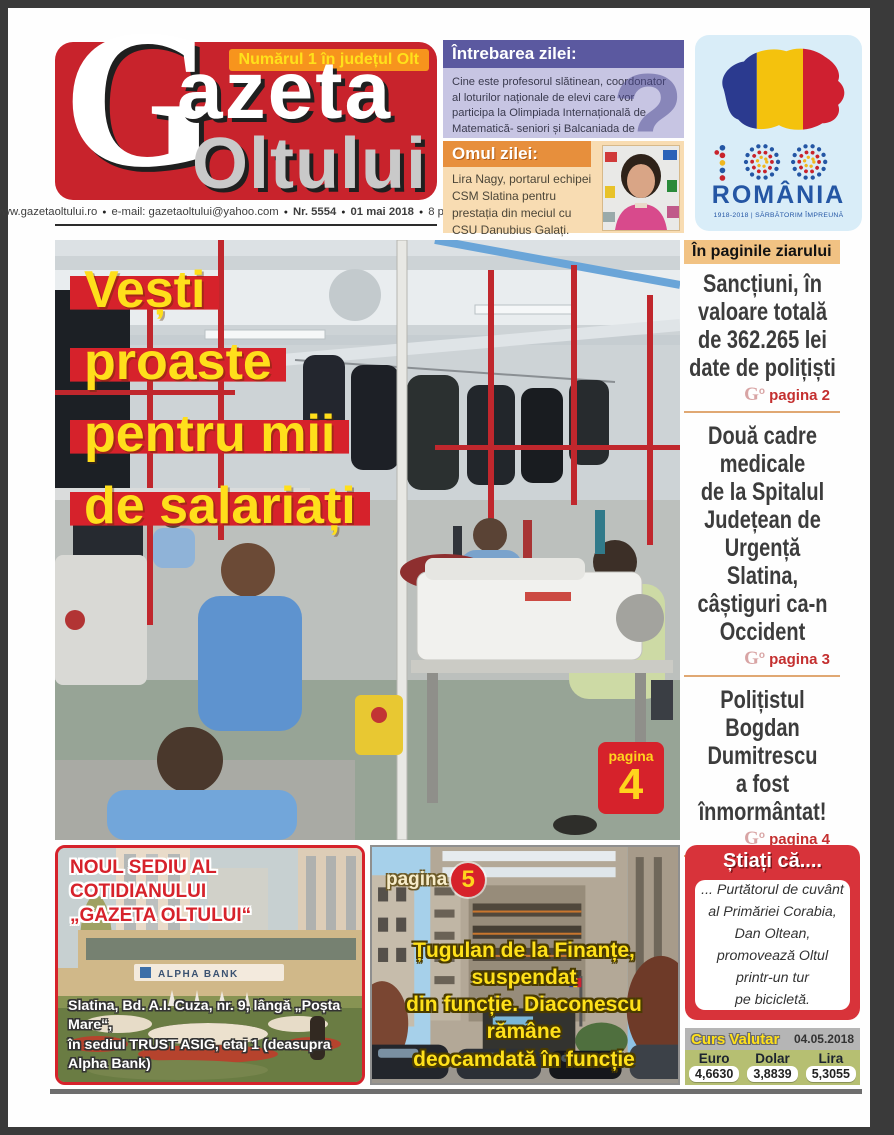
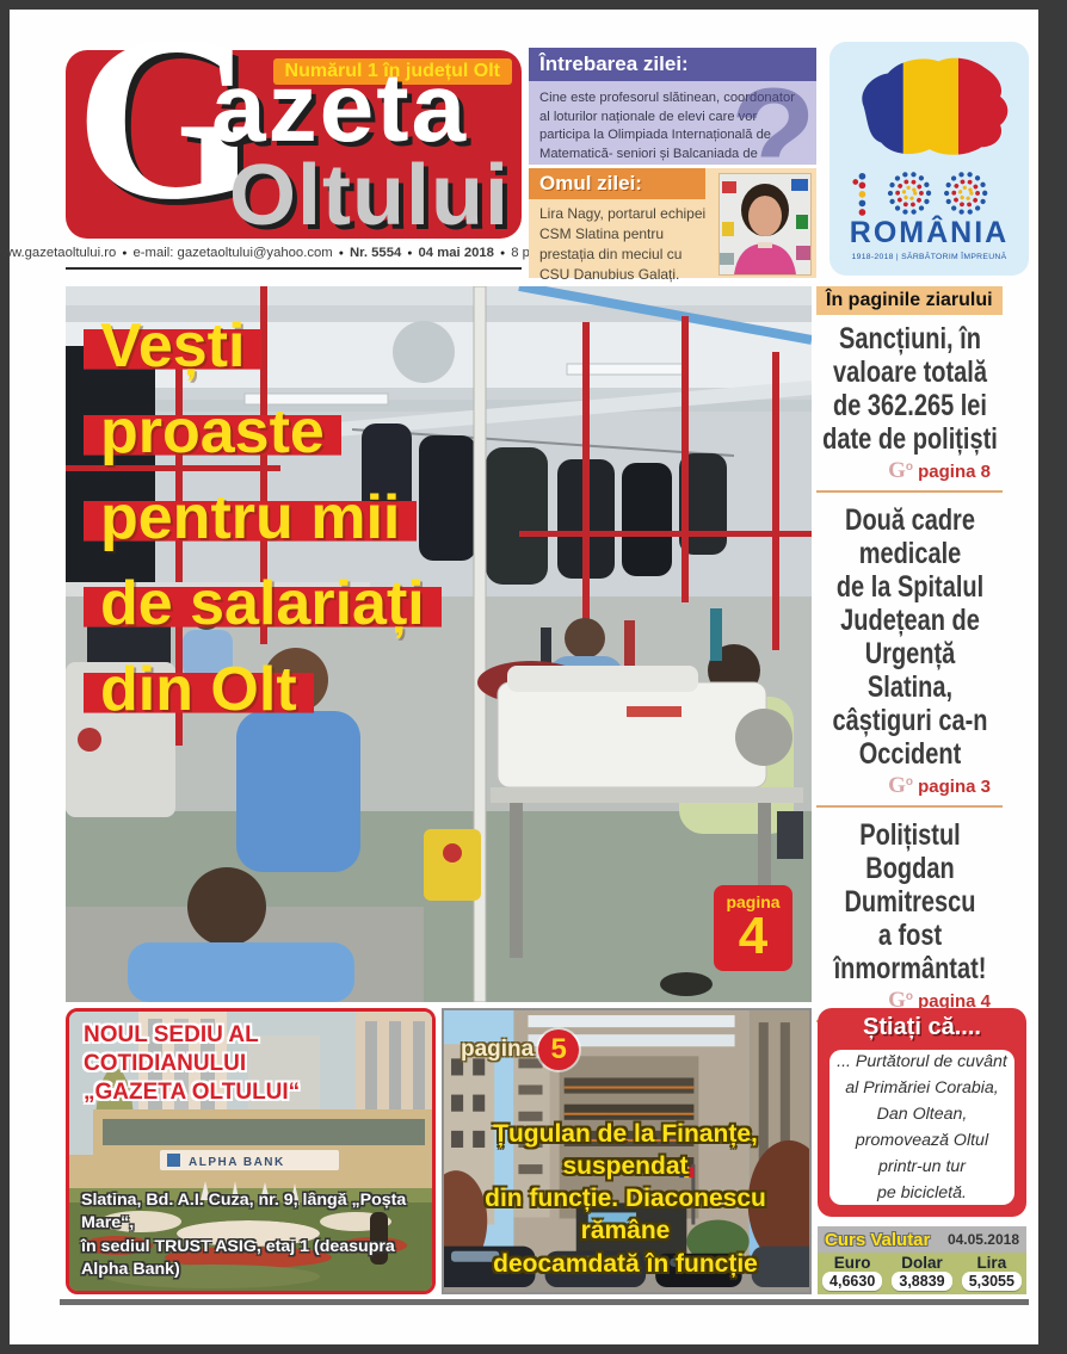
  Numărul 1 în județul Olt
  G
  azeta
  Oltului
  ww.gazetaoltului.ro
  e-mail: gazetaoltului@yahoo.com
  Nr. 5554
- 01 mai 2018
+ 04 mai 2018
  Întrebarea zilei:
  ?
  Cine este profesorul slătinean, coordonator al loturilor naționale de elevi care vor participa la Olimpiada Internațională de Matematică- seniori și Balcaniada de
  Omul zilei:
  Lira Nagy, portarul echipei CSM Slatina pentru prestația din meciul cu CSU Danubius Galați.
  ROMÂNIA
  Vești
  proaste
  pentru mii
  de salariați
+ din Olt
  pagina
  4
  În paginile ziarului
  Sancțiuni, în
  valoare totală
  de 362.265 lei
  date de polițiști
- Go pagina 2
+ Go pagina 8
  Două cadre
  medicale
  de la Spitalul
  Județean de
  Urgență
  Slatina,
  câștiguri ca-n
  Occident
  Go pagina 3
  Polițistul
  Bogdan
  Dumitrescu
  a fost
  înmormântat!
  Go pagina 4
  ALPHA BANK
  NOUL SEDIU AL COTIDIANULUI
  „GAZETA OLTULUI“
  Slatina, Bd. A.I. Cuza, nr. 9, lângă „Poșta Mare“,
  în sediul TRUST ASIG, etaj 1 (deasupra Alpha Bank)
  pagina
  5
  Țugulan de la Finanțe, suspendat
  din funcție. Diaconescu rămâne
  deocamdată în funcție
  Știați că....
  ... Purtătorul de cuvânt
  al Primăriei Corabia,
  Dan Oltean,
  promovează Oltul
  printr-un tur
  pe bicicletă.
  Curs Valutar
  04.05.2018
  Euro
  4,6630
  Dolar
  3,8839
  Lira
  5,3055
